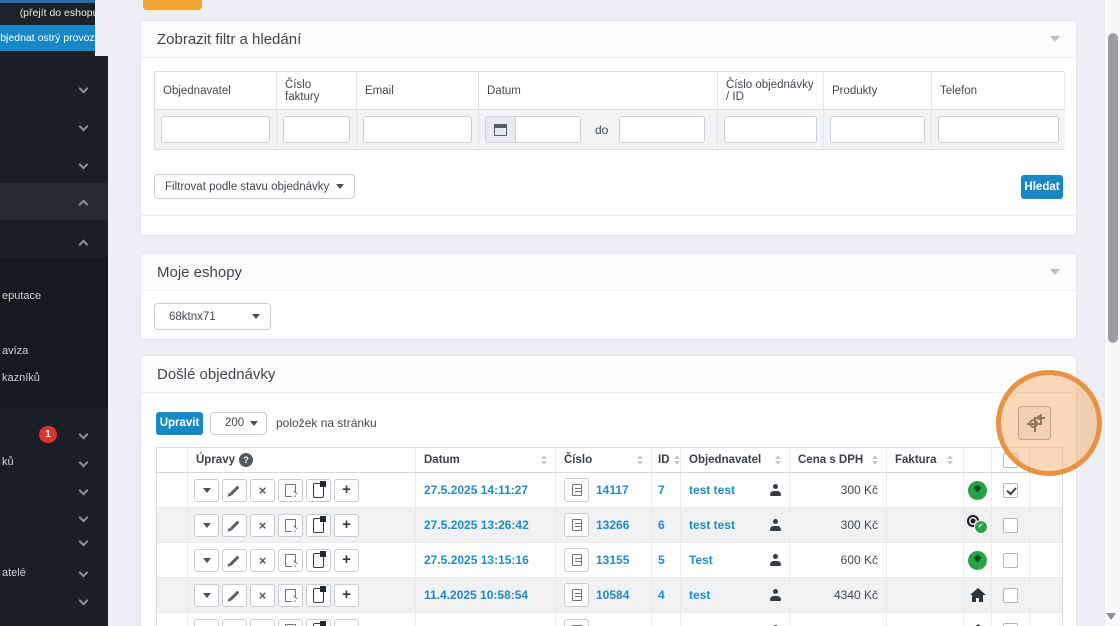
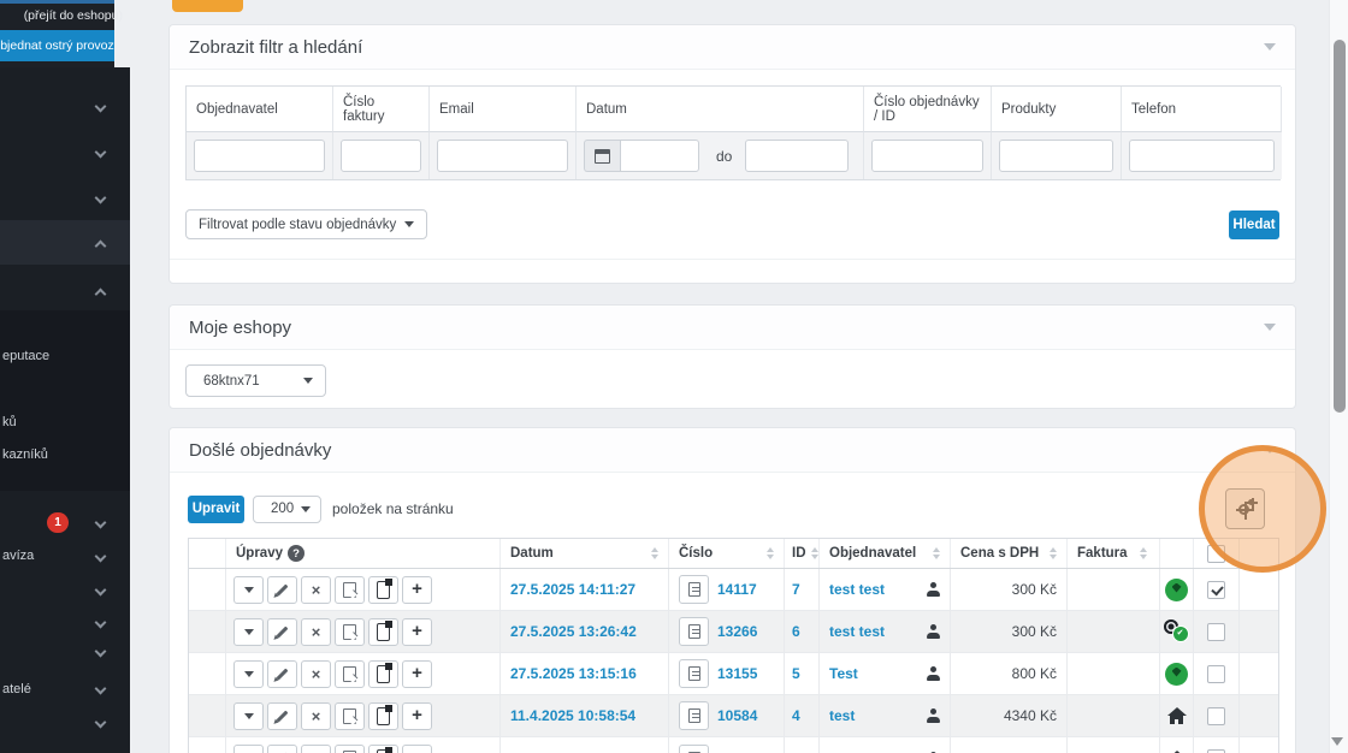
  (přejít do eshopu)
  bjednat ostrý provoz
  eputace
- avíza
+ ků
  kazníků
  1
- ků
+ avíza
  atelé
  Zobrazit filtr a hledání
  Objednavatel
  Číslo faktury
  Email
  Datum
  Číslo objednávky / ID
  Produkty
  Telefon
  do
  Filtrovat podle stavu objednávky
  Hledat
  Moje eshopy
  68ktnx71
  Došlé objednávky
  Upravit
  200
  položek na stránku
  Úpravy
  ?
  Datum
  Číslo
  ID
  Objednavatel
  Cena s DPH
  Faktura
  ×
  +
  27.5.2025 14:11:27
  14117
  7
  test test
  300 Kč
  ×
  +
  27.5.2025 13:26:42
  13266
  6
  test test
  300 Kč
  ×
  +
  27.5.2025 13:15:16
  13155
  5
  Test
- 600 Kč
+ 800 Kč
  ×
  +
  11.4.2025 10:58:54
  10584
  4
  test
  4340 Kč
